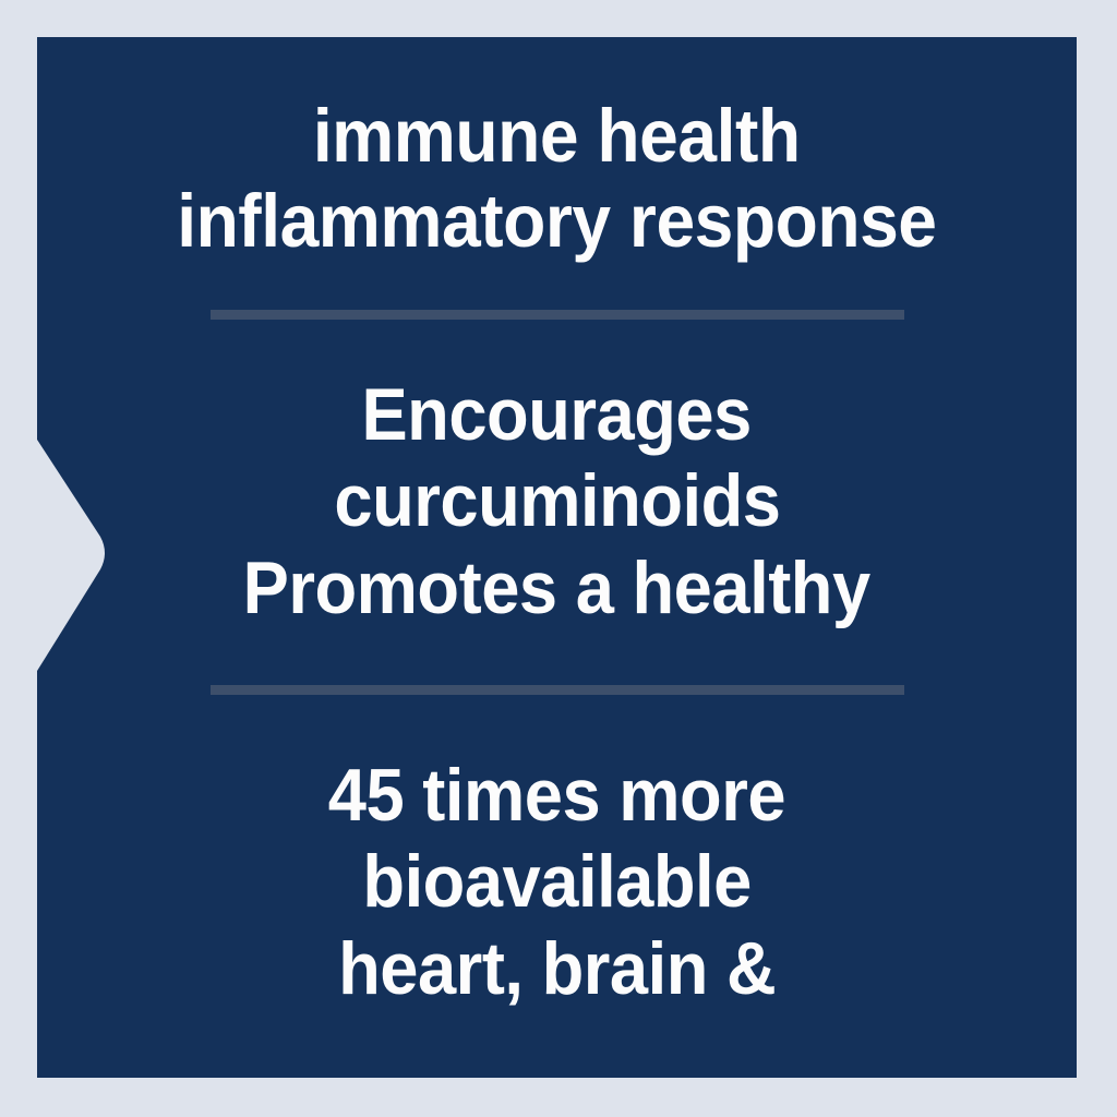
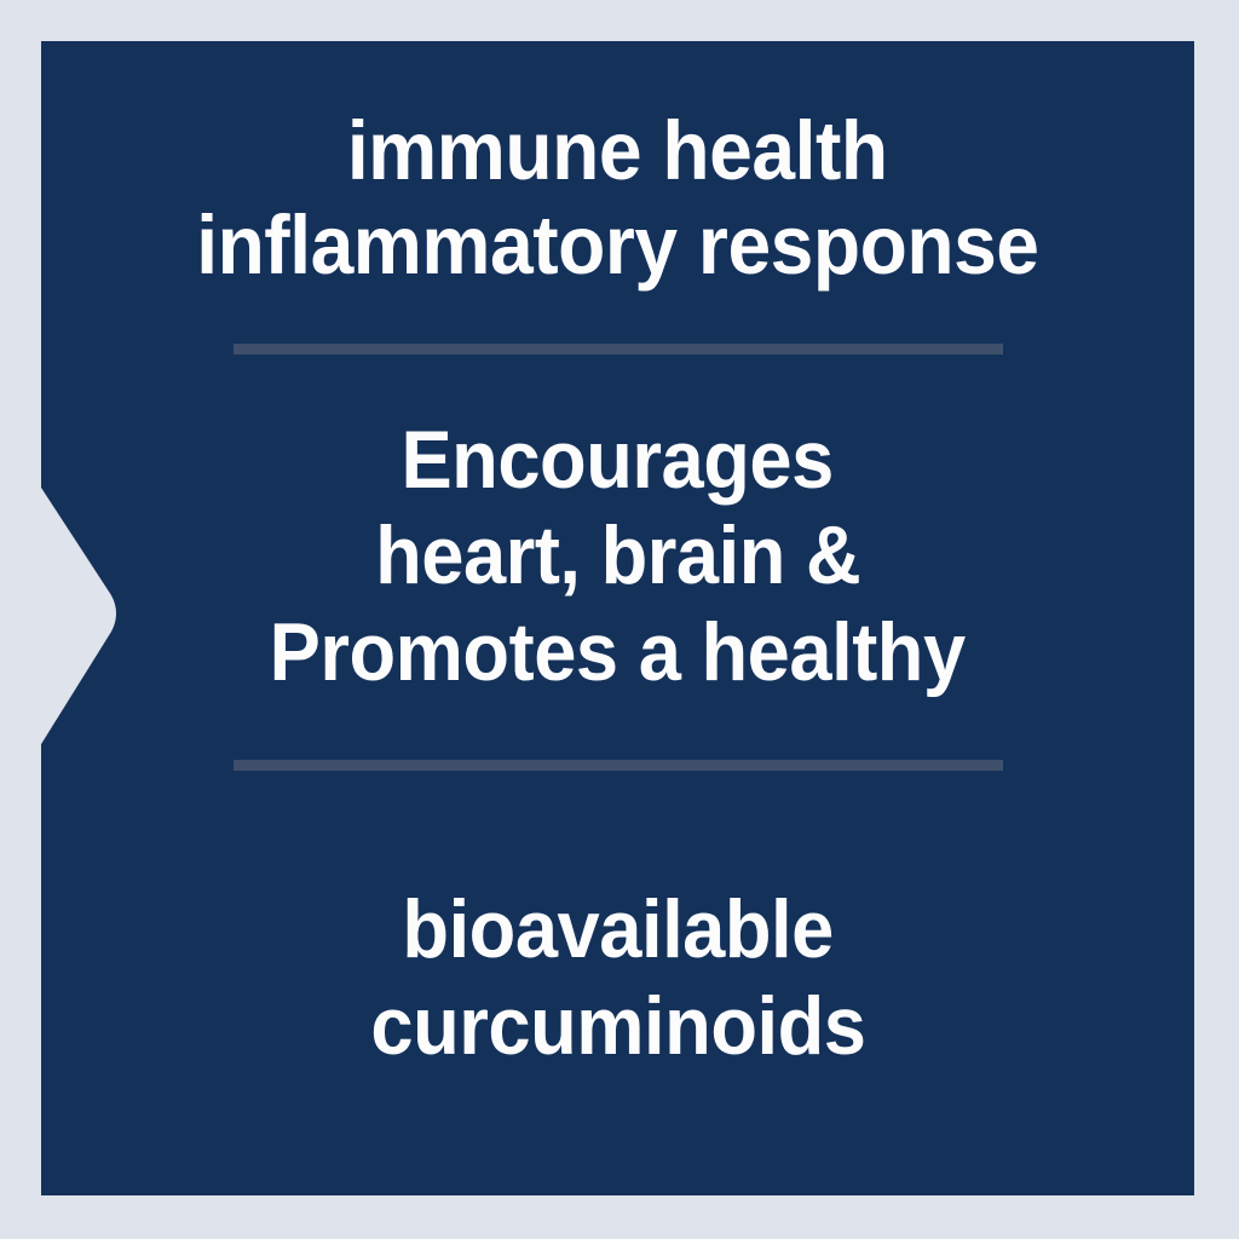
  immune health
  inflammatory response
  Encourages
- curcuminoids
+ heart, brain &
  Promotes a healthy
- 45 times more
  bioavailable
- heart, brain &
+ curcuminoids
